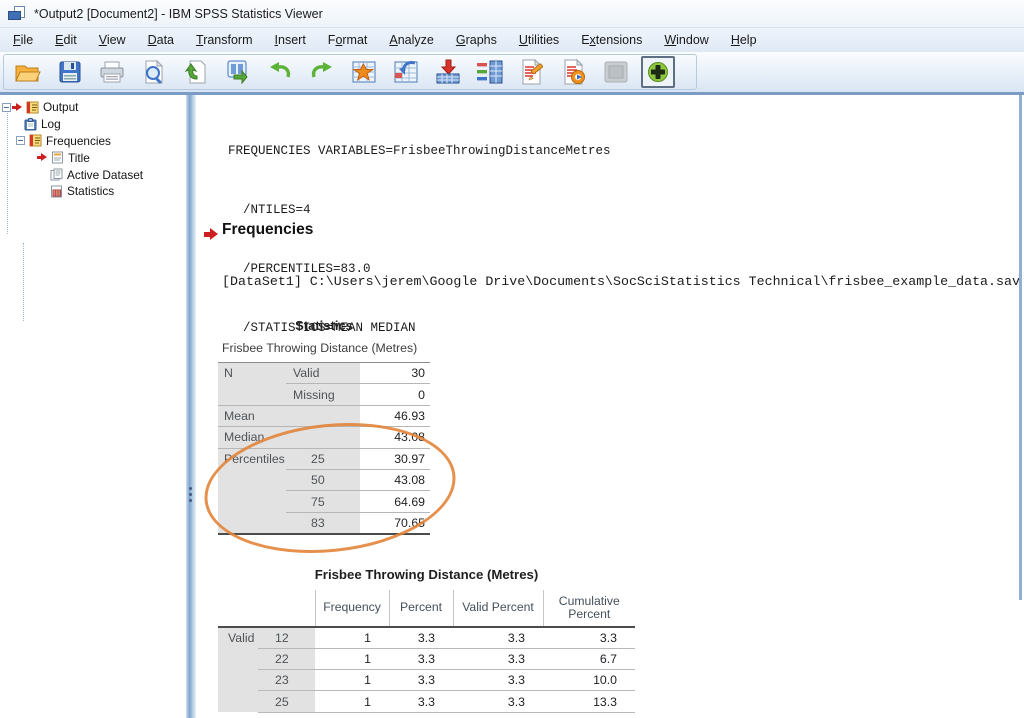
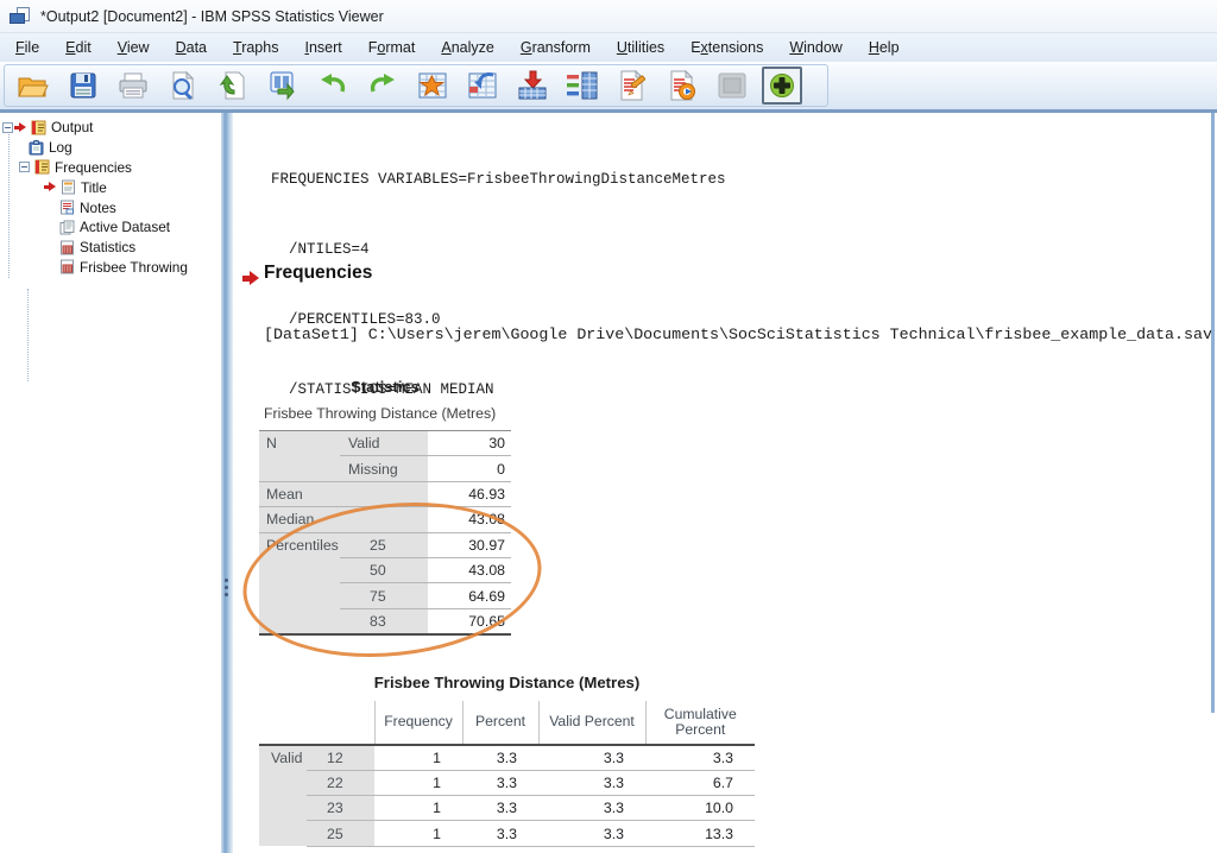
  *Output2 [Document2] - IBM SPSS Statistics Viewer
  File
  Edit
  View
  Data
- Transform
+ Traphs
  Insert
  Format
  Analyze
- Graphs
+ Gransform
  Utilities
  Extensions
  Window
  Help
  Output
  Log
  Frequencies
  Title
+ Notes
  Active Dataset
  Statistics
+ Frisbee Throwing
  FREQUENCIES VARIABLES=FrisbeeThrowingDistanceMetres
  /NTILES=4
  /PERCENTILES=83.0
  /STATISTICS=MEAN MEDIAN
  Frequencies
  [DataSet1] C:\Users\jerem\Google Drive\Documents\SocSciStatistics Technical\frisbee_example_data.sav
  Statistics
  Frisbee Throwing Distance (Metres)
  N	Valid	30
  	Missing	0
  Mean		46.93
  Median		43.08
  Percentiles	25	30.97
  	50	43.08
  	75	64.69
  	83	70.65
  Frisbee Throwing Distance (Metres)
  		Frequency	Percent	Valid Percent	Cumulative Percent
  Valid	12	1	3.3	3.3	3.3
  	22	1	3.3	3.3	6.7
  	23	1	3.3	3.3	10.0
  	25	1	3.3	3.3	13.3
